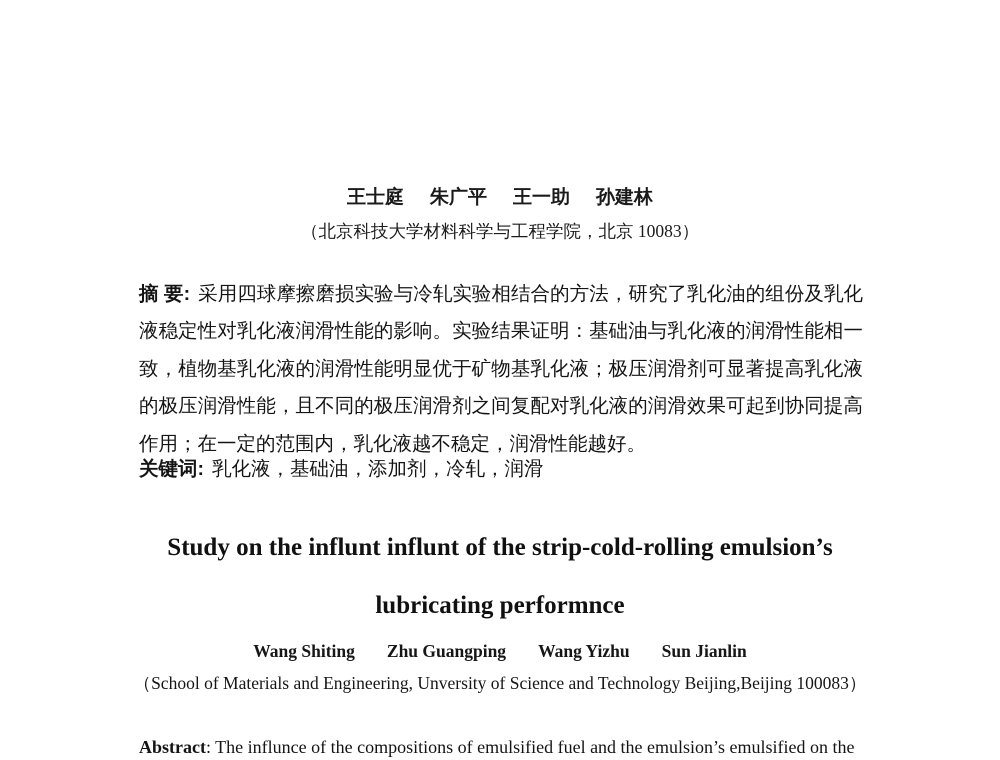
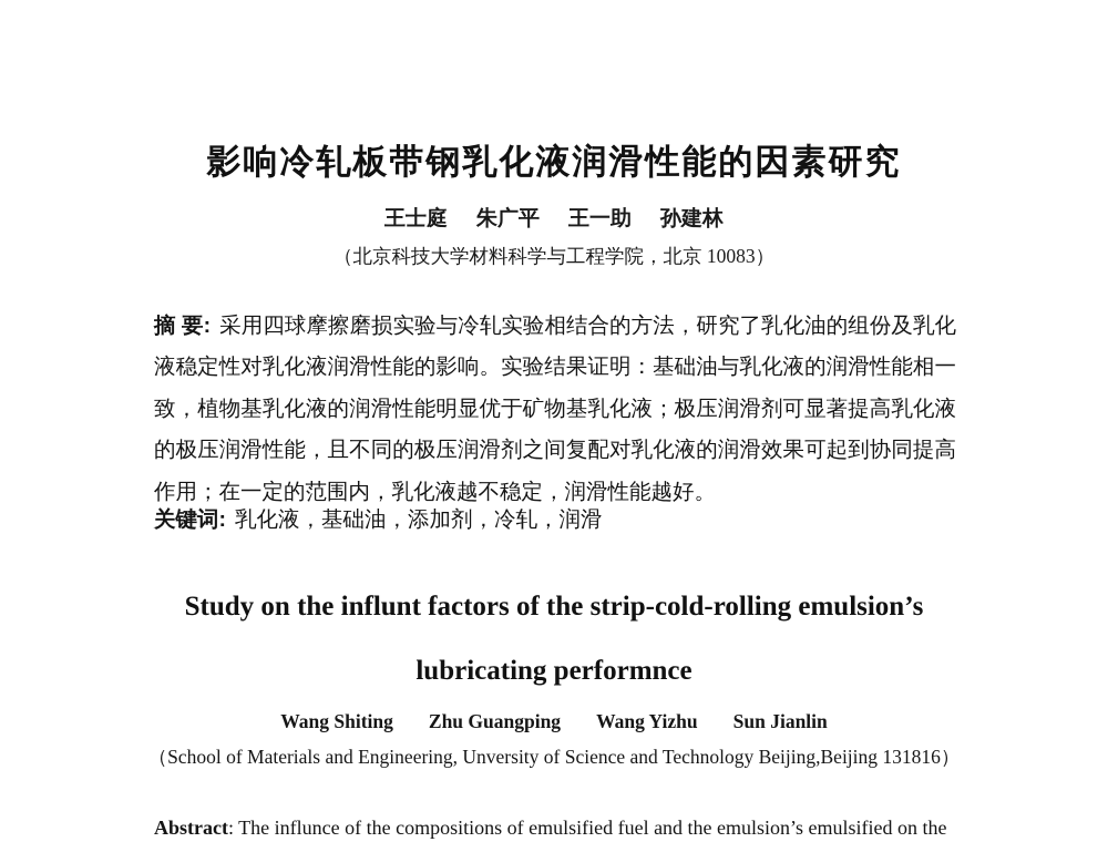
+ 影响冷轧板带钢乳化液润滑性能的因素研究
  王士庭 朱广平 王一助 孙建林
  （北京科技大学材料科学与工程学院，北京 10083）
  摘 要: 采用四球摩擦磨损实验与冷轧实验相结合的方法，研究了乳化油的组份及乳化液稳定性对乳化液润滑性能的影响。实验结果证明：基础油与乳化液的润滑性能相一致，植物基乳化液的润滑性能明显优于矿物基乳化液；极压润滑剂可显著提高乳化液的极压润滑性能，且不同的极压润滑剂之间复配对乳化液的润滑效果可起到协同提高作用；在一定的范围内，乳化液越不稳定，润滑性能越好。
  关键词: 乳化液，基础油，添加剂，冷轧，润滑
- Study on the influnt influnt of the strip-cold-rolling emulsion’s
+ Study on the influnt factors of the strip-cold-rolling emulsion’s
  lubricating performnce
  Wang Shiting Zhu Guangping Wang Yizhu Sun Jianlin
- （School of Materials and Engineering, Unversity of Science and Technology Beijing,Beijing 100083）
+ （School of Materials and Engineering, Unversity of Science and Technology Beijing,Beijing 131816）
  Abstract: The influnce of the compositions of emulsified fuel and the emulsion’s emulsified on the
